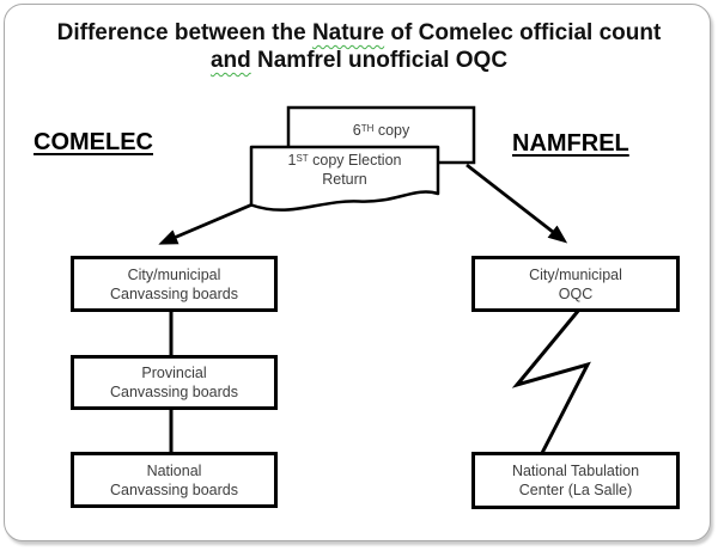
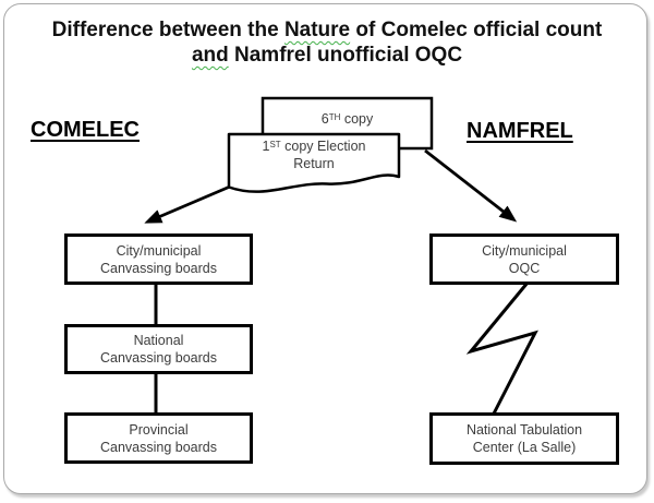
  Difference between the Nature of Comelec official count
  and Namfrel unofficial OQC
  COMELEC
  NAMFREL
  6TH copy
  1ST copy Election
  Return
  City/municipal
  Canvassing boards
- Provincial
+ National
  Canvassing boards
- National
+ Provincial
  Canvassing boards
  City/municipal
  OQC
  National Tabulation
  Center (La Salle)
